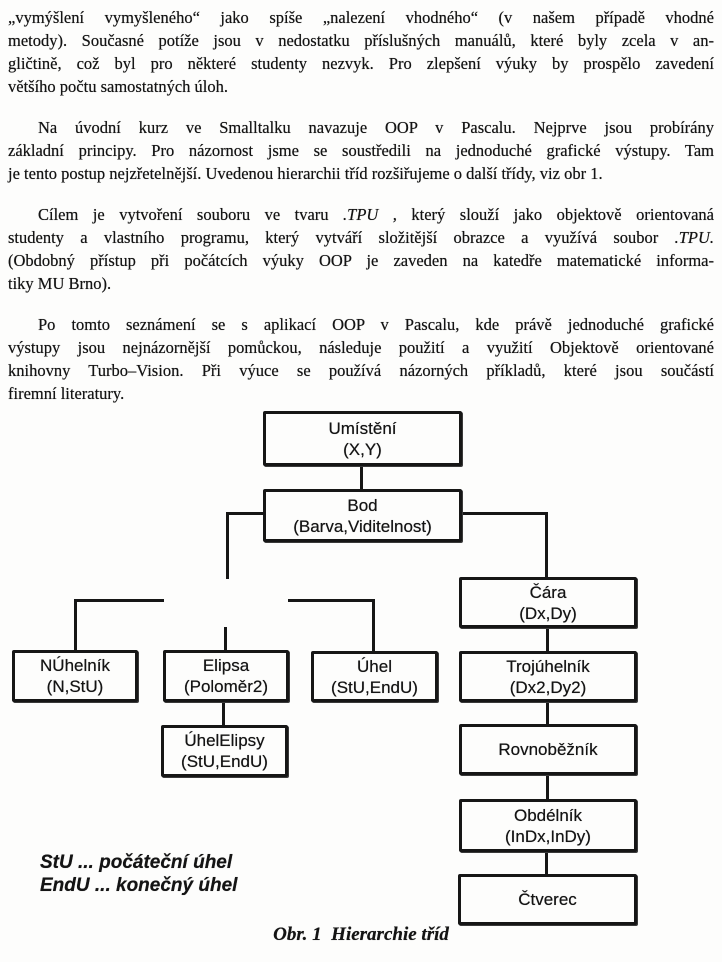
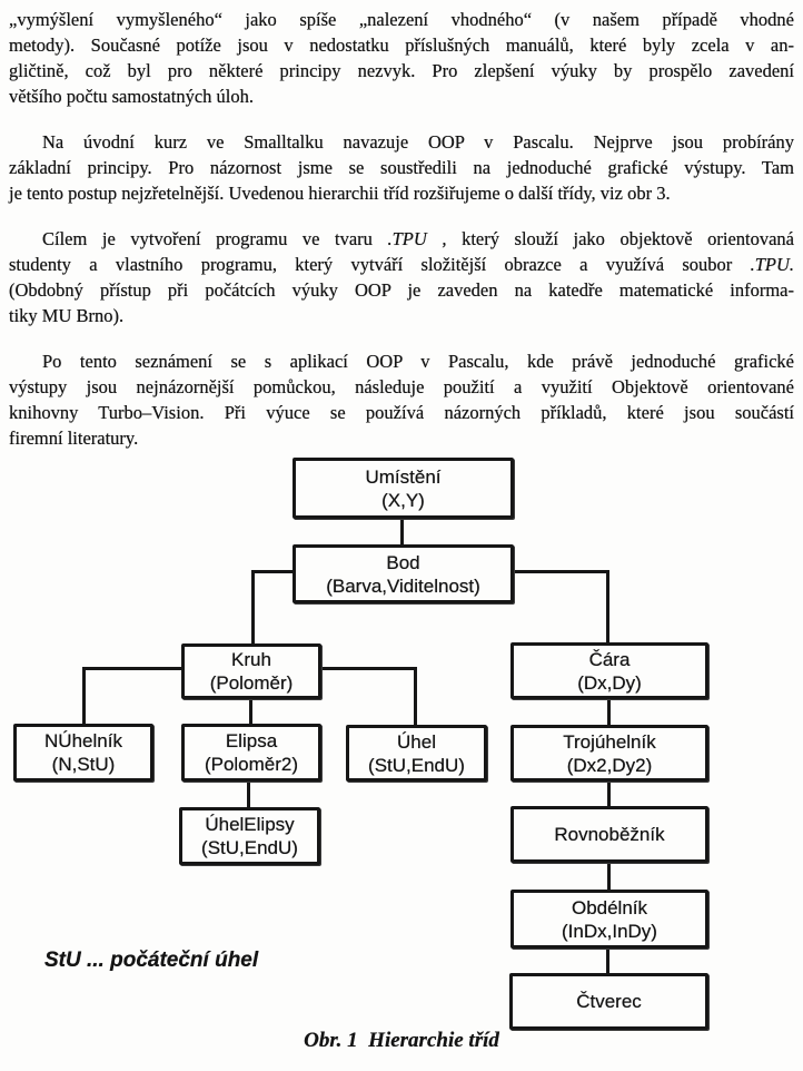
  „vymýšlení vymyšleného“ jako spíše „nalezení vhodného“ (v našem případě vhodné
  metody). Současné potíže jsou v nedostatku příslušných manuálů, které byly zcela v an-
- gličtině, což byl pro některé studenty nezvyk. Pro zlepšení výuky by prospělo zavedení
+ gličtině, což byl pro některé principy nezvyk. Pro zlepšení výuky by prospělo zavedení
  většího počtu samostatných úloh.
  Na úvodní kurz ve Smalltalku navazuje OOP v Pascalu. Nejprve jsou probírány
  základní principy. Pro názornost jsme se soustředili na jednoduché grafické výstupy. Tam
- je tento postup nejzřetelnější. Uvedenou hierarchii tříd rozšiřujeme o další třídy, viz obr 1.
+ je tento postup nejzřetelnější. Uvedenou hierarchii tříd rozšiřujeme o další třídy, viz obr 3.
- Cílem je vytvoření souboru ve tvaru .TPU , který slouží jako objektově orientovaná
+ Cílem je vytvoření programu ve tvaru .TPU , který slouží jako objektově orientovaná
  studenty a vlastního programu, který vytváří složitější obrazce a využívá soubor .TPU.
  (Obdobný přístup při počátcích výuky OOP je zaveden na katedře matematické informa-
  tiky MU Brno).
- Po tomto seznámení se s aplikací OOP v Pascalu, kde právě jednoduché grafické
+ Po tento seznámení se s aplikací OOP v Pascalu, kde právě jednoduché grafické
  výstupy jsou nejnázornější pomůckou, následuje použití a využití Objektově orientované
  knihovny Turbo–Vision. Při výuce se používá názorných příkladů, které jsou součástí
  firemní literatury.
  Umístění
  (X,Y)
  Bod
  (Barva,Viditelnost)
+ Kruh
+ (Poloměr)
  Čára
  (Dx,Dy)
  NÚhelník
  (N,StU)
  Elipsa
  (Poloměr2)
  Úhel
  (StU,EndU)
  Trojúhelník
  (Dx2,Dy2)
  ÚhelElipsy
  (StU,EndU)
  Rovnoběžník
  Obdélník
  (InDx,InDy)
  Čtverec
  StU ... počáteční úhel
- EndU ... konečný úhel
  Obr. 1 Hierarchie tříd
